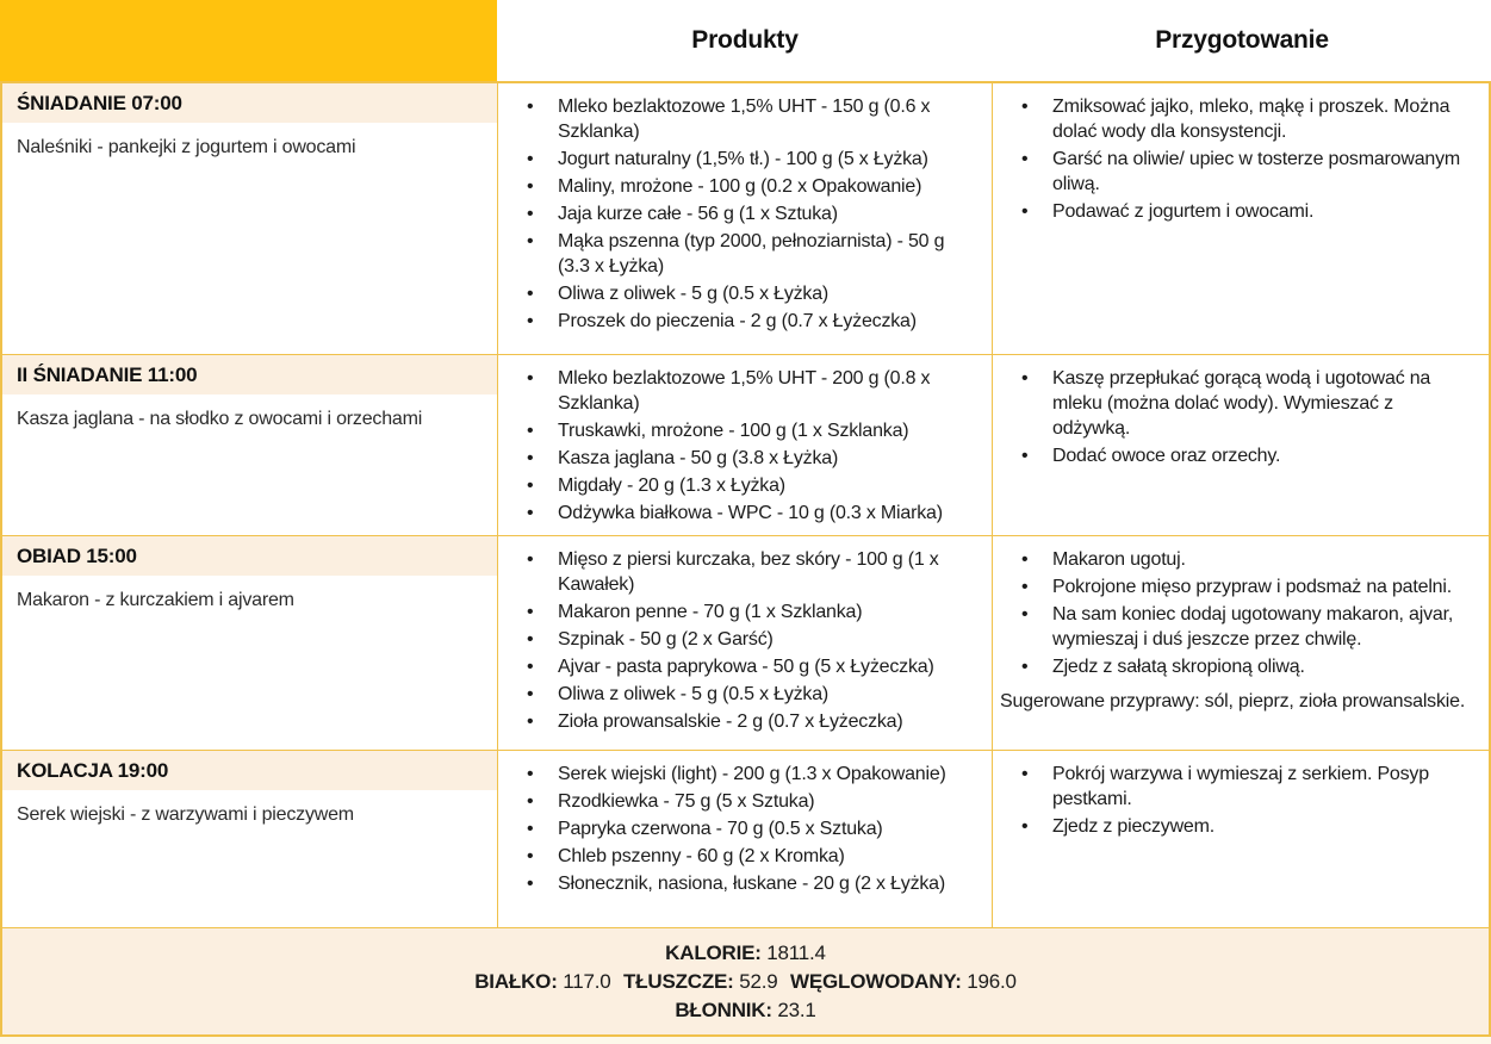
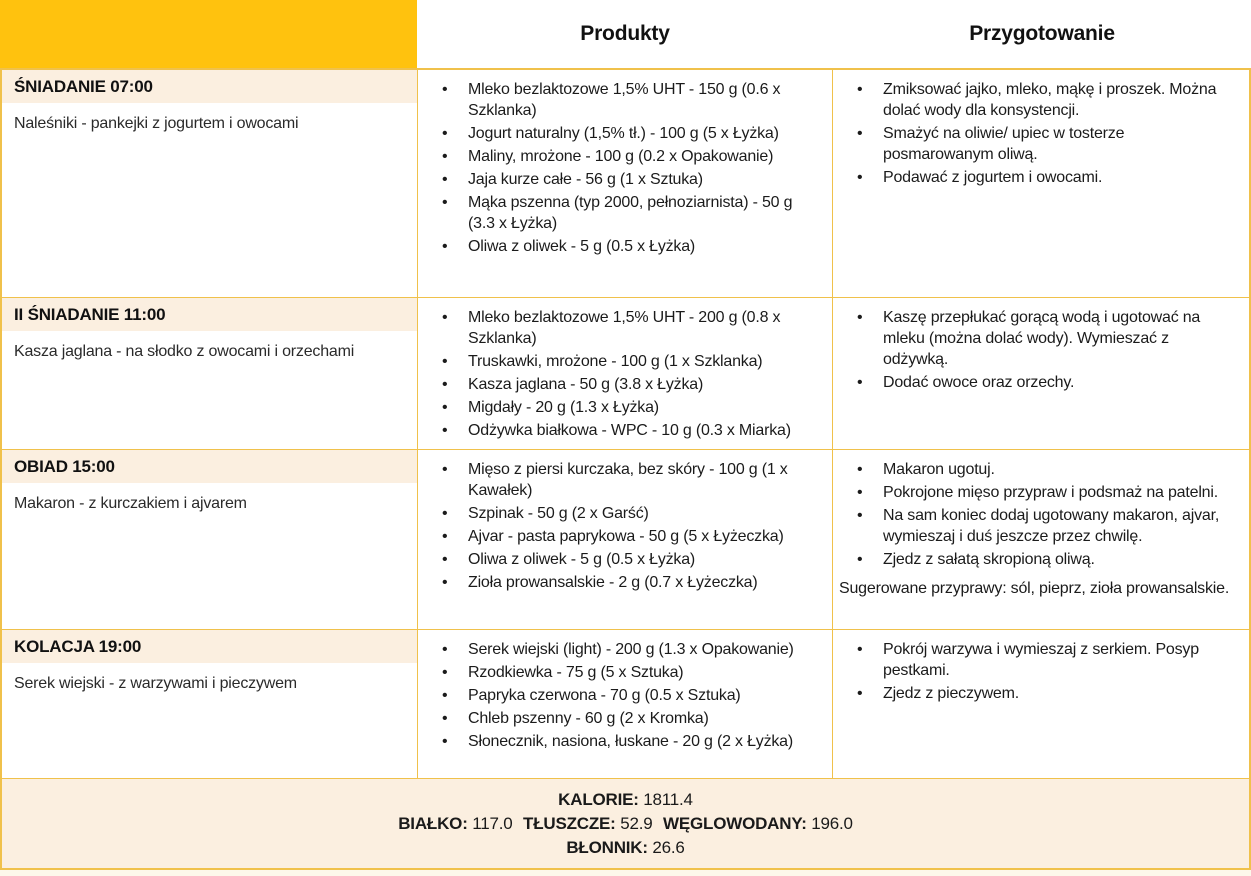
  Produkty
  Przygotowanie
  ŚNIADANIE 07:00
  Naleśniki - pankejki z jogurtem i owocami
  Mleko bezlaktozowe 1,5% UHT - 150 g (0.6 x Szklanka)
  Jogurt naturalny (1,5% tł.) - 100 g (5 x Łyżka)
  Maliny, mrożone - 100 g (0.2 x Opakowanie)
  Jaja kurze całe - 56 g (1 x Sztuka)
  Mąka pszenna (typ 2000, pełnoziarnista) - 50 g (3.3 x Łyżka)
  Oliwa z oliwek - 5 g (0.5 x Łyżka)
- Proszek do pieczenia - 2 g (0.7 x Łyżeczka)
  Zmiksować jajko, mleko, mąkę i proszek. Można dolać wody dla konsystencji.
- Garść na oliwie/ upiec w tosterze posmarowanym oliwą.
+ Smażyć na oliwie/ upiec w tosterze posmarowanym oliwą.
  Podawać z jogurtem i owocami.
  II ŚNIADANIE 11:00
  Kasza jaglana - na słodko z owocami i orzechami
  Mleko bezlaktozowe 1,5% UHT - 200 g (0.8 x Szklanka)
  Truskawki, mrożone - 100 g (1 x Szklanka)
  Kasza jaglana - 50 g (3.8 x Łyżka)
  Migdały - 20 g (1.3 x Łyżka)
  Odżywka białkowa - WPC - 10 g (0.3 x Miarka)
  Kaszę przepłukać gorącą wodą i ugotować na mleku (można dolać wody). Wymieszać z odżywką.
  Dodać owoce oraz orzechy.
  OBIAD 15:00
  Makaron - z kurczakiem i ajvarem
  Mięso z piersi kurczaka, bez skóry - 100 g (1 x Kawałek)
- Makaron penne - 70 g (1 x Szklanka)
  Szpinak - 50 g (2 x Garść)
  Ajvar - pasta paprykowa - 50 g (5 x Łyżeczka)
  Oliwa z oliwek - 5 g (0.5 x Łyżka)
  Zioła prowansalskie - 2 g (0.7 x Łyżeczka)
  Makaron ugotuj.
  Pokrojone mięso przypraw i podsmaż na patelni.
  Na sam koniec dodaj ugotowany makaron, ajvar, wymieszaj i duś jeszcze przez chwilę.
  Zjedz z sałatą skropioną oliwą.
  Sugerowane przyprawy: sól, pieprz, zioła prowansalskie.
  KOLACJA 19:00
  Serek wiejski - z warzywami i pieczywem
  Serek wiejski (light) - 200 g (1.3 x Opakowanie)
  Rzodkiewka - 75 g (5 x Sztuka)
  Papryka czerwona - 70 g (0.5 x Sztuka)
  Chleb pszenny - 60 g (2 x Kromka)
  Słonecznik, nasiona, łuskane - 20 g (2 x Łyżka)
  Pokrój warzywa i wymieszaj z serkiem. Posyp pestkami.
  Zjedz z pieczywem.
  KALORIE: 1811.4
  BIAŁKO: 117.0 TŁUSZCZE: 52.9 WĘGLOWODANY: 196.0
- BŁONNIK: 23.1
+ BŁONNIK: 26.6
